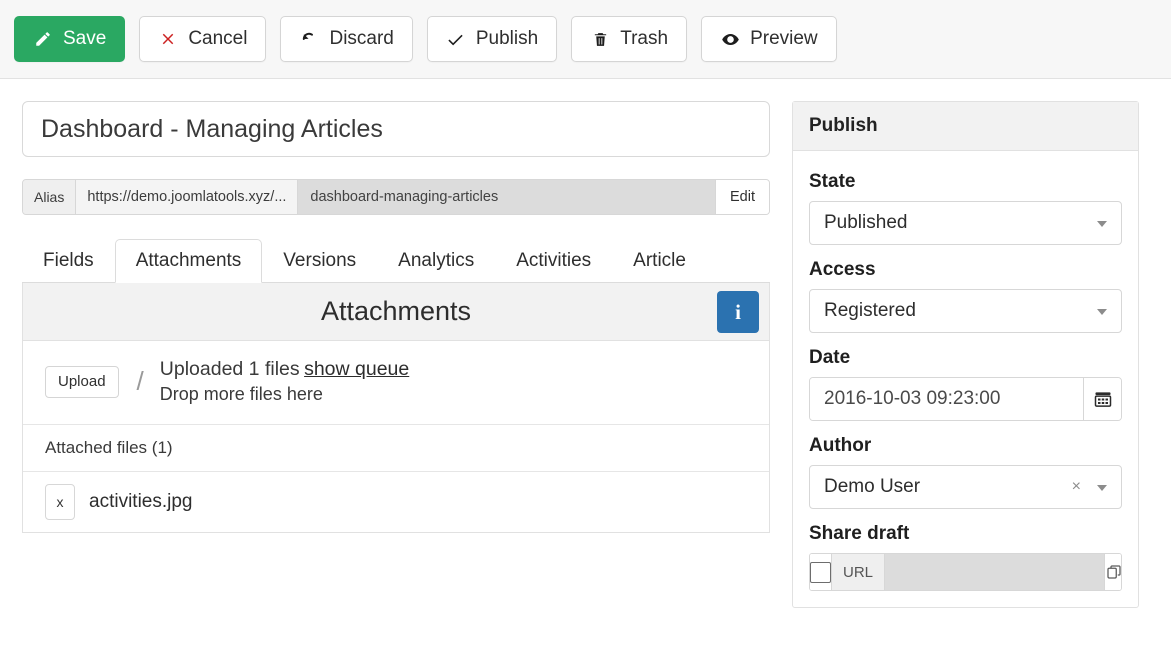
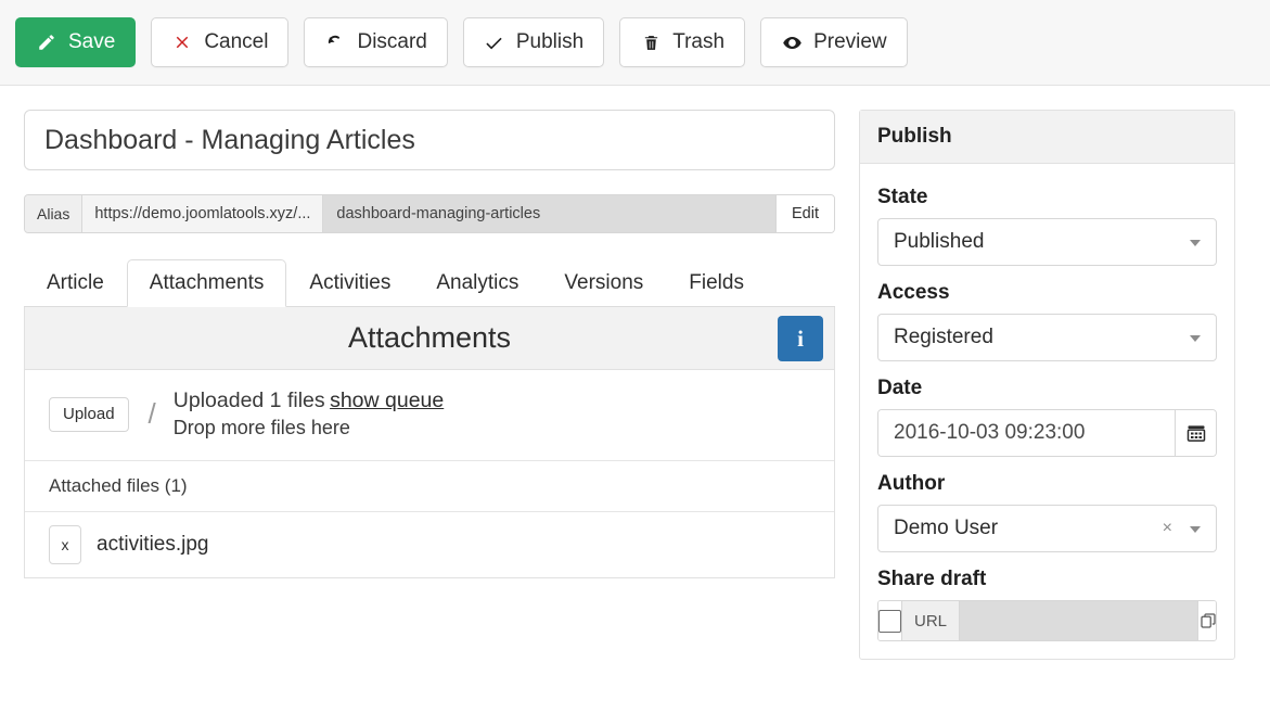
  Save
  Cancel
  Discard
  Publish
  Trash
  Preview
  Dashboard - Managing Articles
  Alias
  https://demo.joomlatools.xyz/...
  dashboard-managing-articles
  Edit
- Fields
+ Article
  Attachments
- Versions
+ Activities
  Analytics
- Activities
+ Versions
- Article
+ Fields
  Attachments
  i
  Upload
  /
  Uploaded 1 files show queue
  Drop more files here
  Attached files (1)
  x
  activities.jpg
  Publish
  State
  Published
  Access
  Registered
  Date
  2016-10-03 09:23:00
  Author
  Demo User
  ×
  Share draft
  URL
